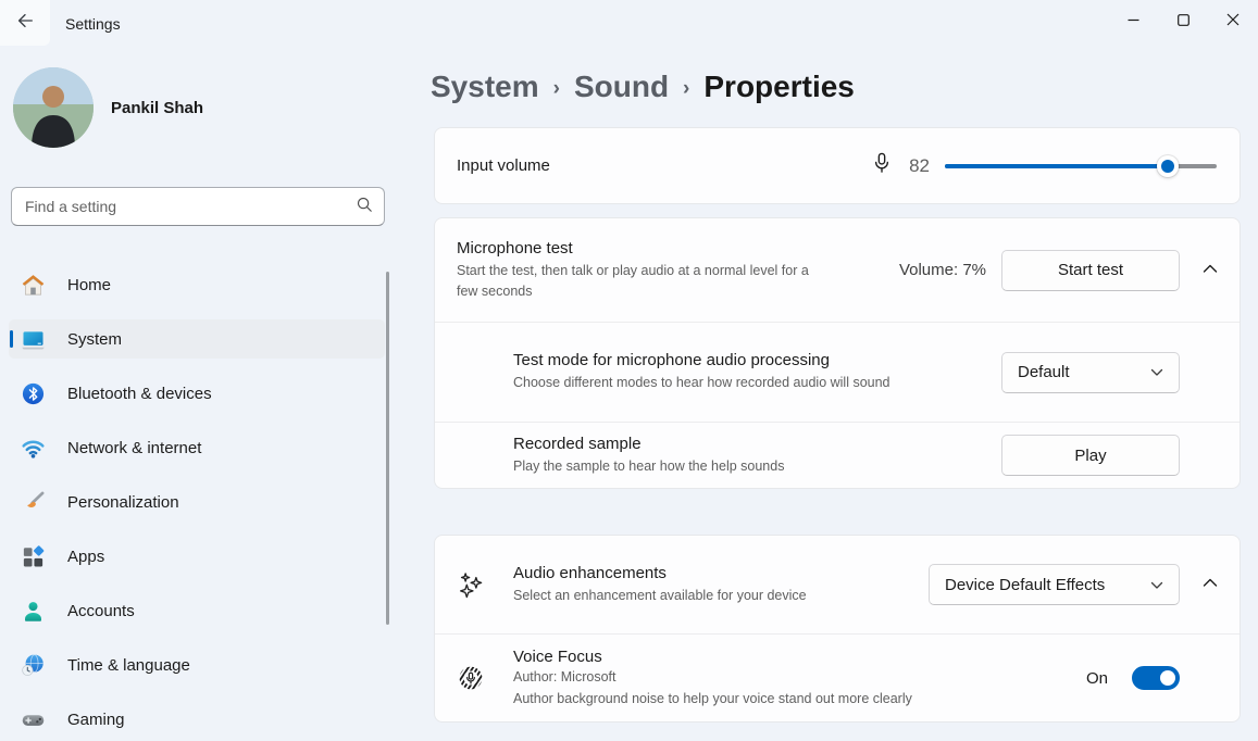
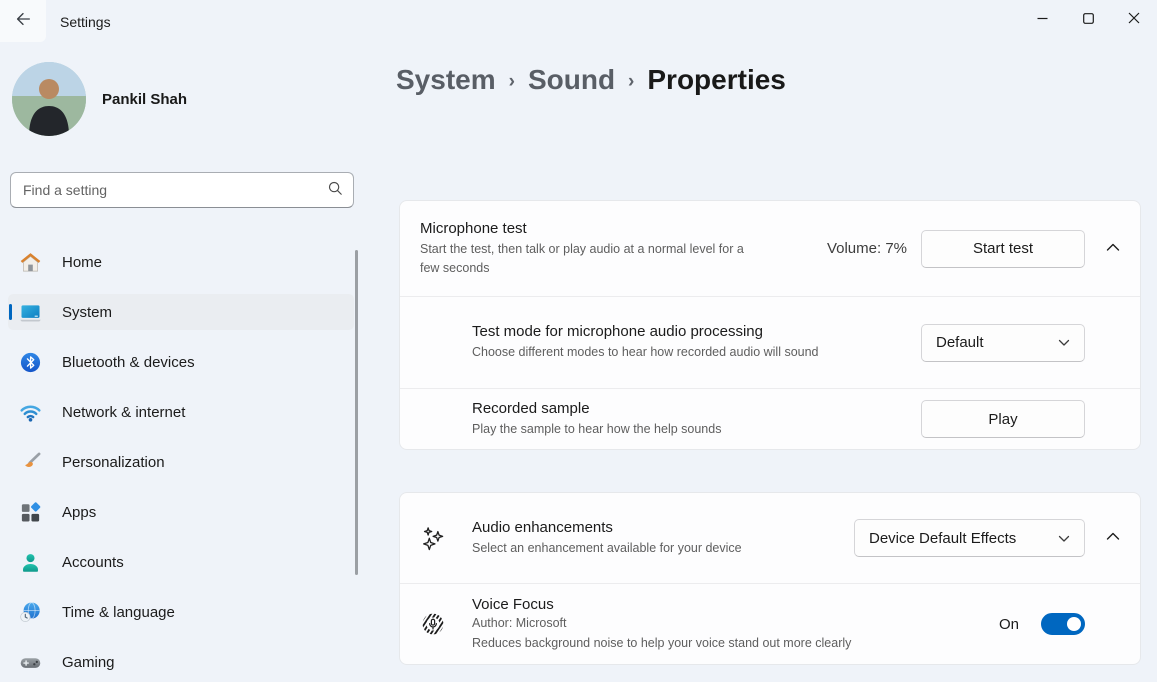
  Settings
  Pankil Shah
  Find a setting
  Home
  System
  Bluetooth & devices
  Network & internet
  Personalization
  Apps
  Accounts
  Time & language
  Gaming
  System
  ›
  Sound
  ›
  Properties
- Input volume
- 82
  Microphone test
  Start the test, then talk or play audio at a normal level for a few seconds
  Volume: 7%
  Start test
  Test mode for microphone audio processing
  Choose different modes to hear how recorded audio will sound
  Default
  Recorded sample
  Play the sample to hear how the help sounds
  Play
  Audio enhancements
  Select an enhancement available for your device
  Device Default Effects
  Voice Focus
  Author: Microsoft
- Author background noise to help your voice stand out more clearly
+ Reduces background noise to help your voice stand out more clearly
  On
